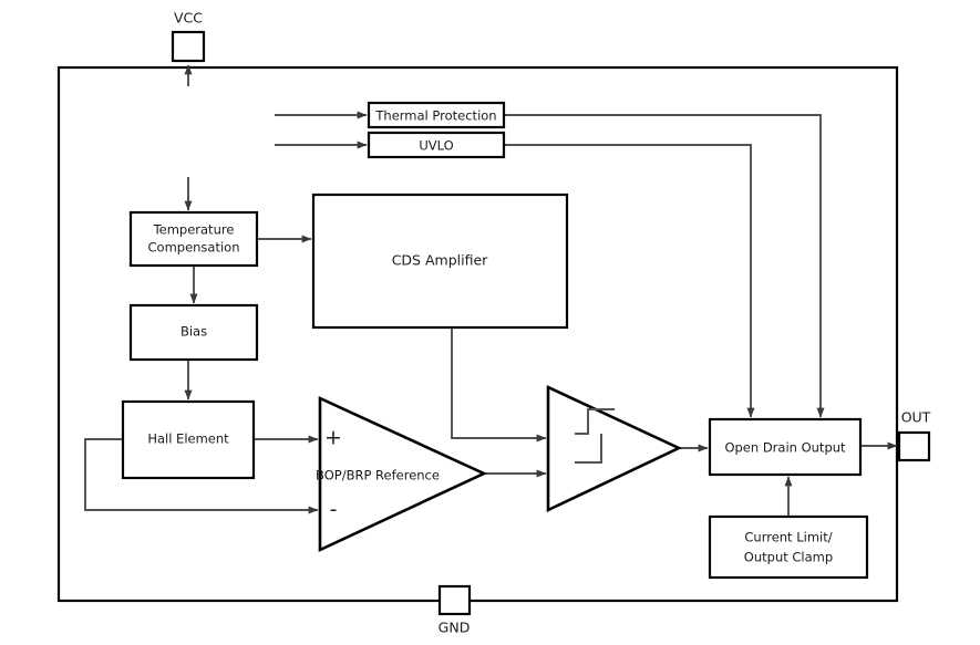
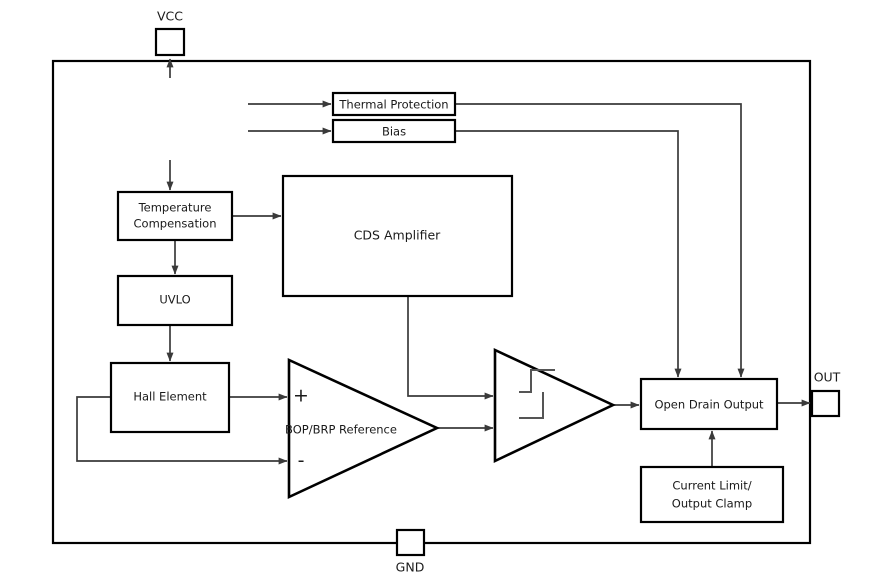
  VCC
  GND
  OUT
  Thermal Protection
- UVLO
+ Bias
  Temperature
  Compensation
  CDS Amplifier
- Bias
+ UVLO
  Hall Element
  BOP/BRP Reference
  +
  -
  Open Drain Output
  Current Limit/
  Output Clamp
